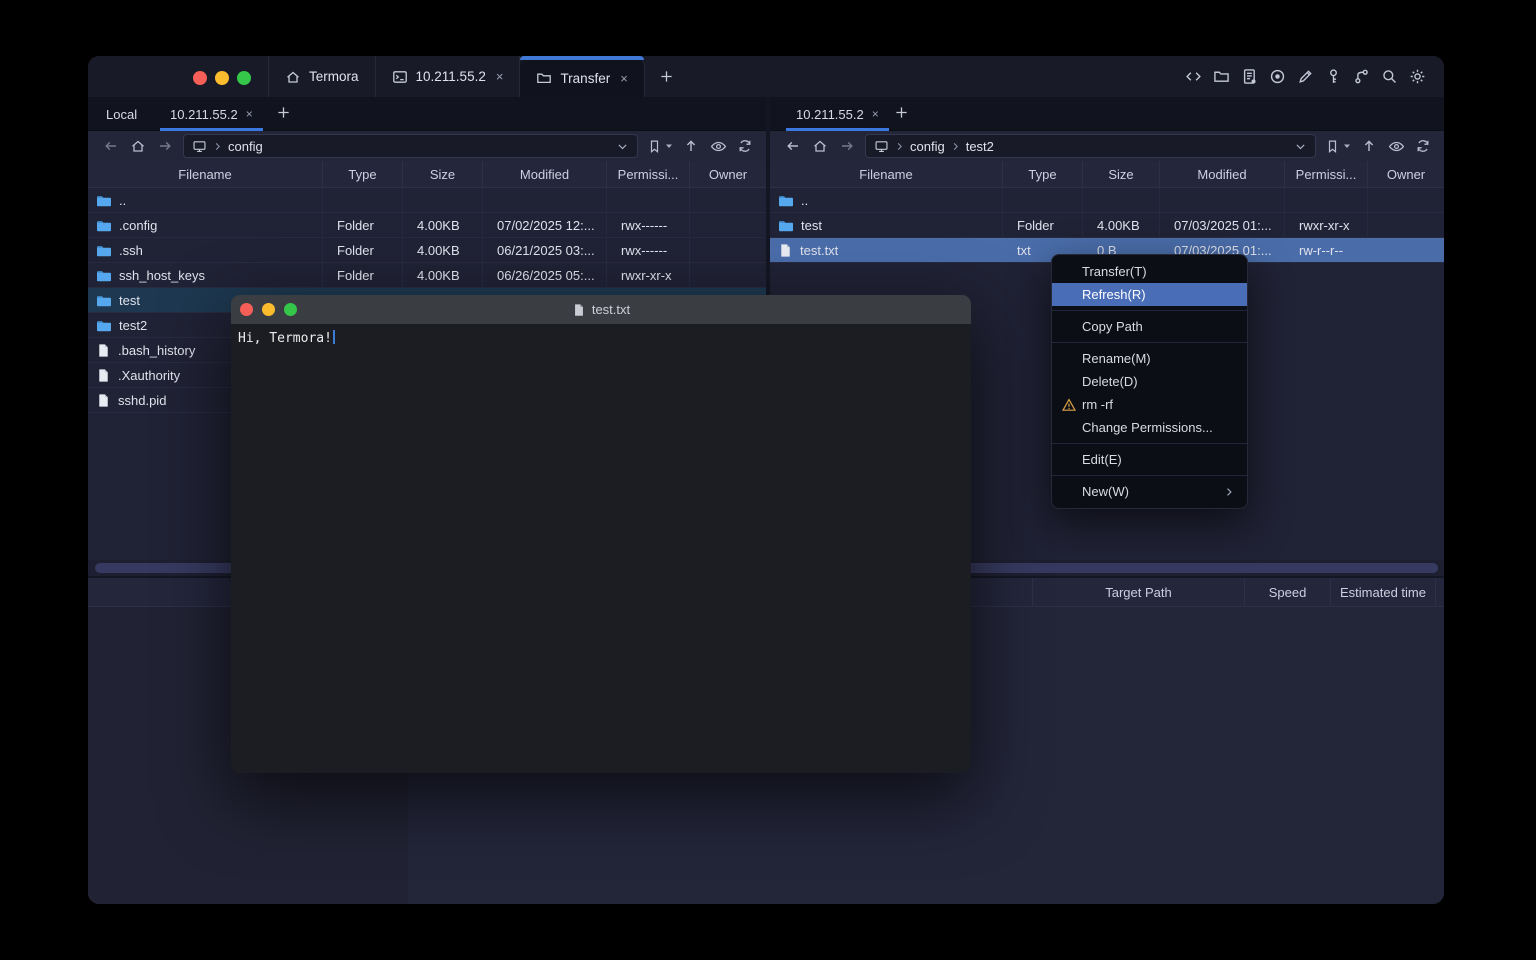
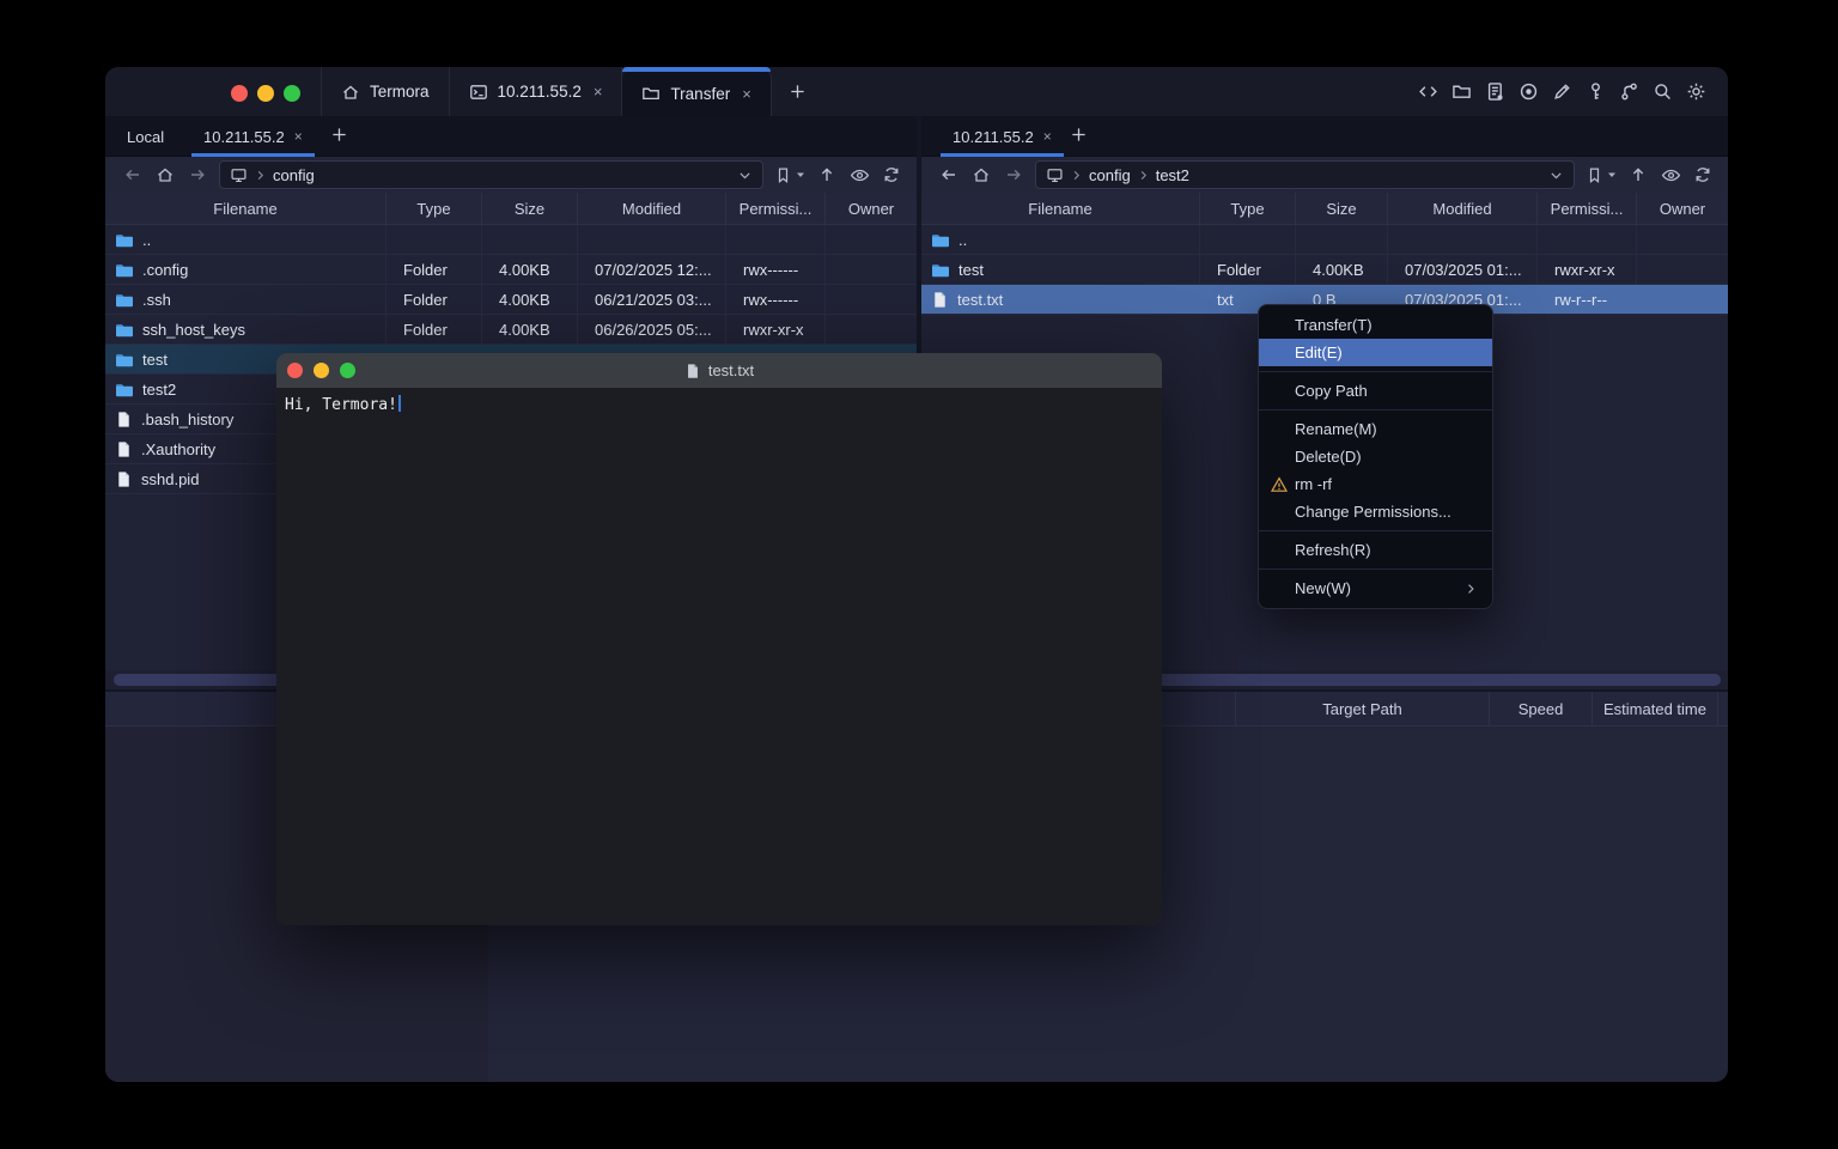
  Termora
  10.211.55.2
  ×
  Transfer
  ×
  Local
  10.211.55.2
  ×
  10.211.55.2
  ×
  config
  config
  test2
  Filename
  Type
  Size
  Modified
  Permissi...
  Owner
  ..
  .config
  Folder
  4.00KB
  07/02/2025 12:...
  rwx------
  .ssh
  Folder
  4.00KB
  06/21/2025 03:...
  rwx------
  ssh_host_keys
  Folder
  4.00KB
  06/26/2025 05:...
  rwxr-xr-x
  test
  test2
  .bash_history
  .Xauthority
  sshd.pid
  Filename
  Type
  Size
  Modified
  Permissi...
  Owner
  ..
  test
  Folder
  4.00KB
  07/03/2025 01:...
  rwxr-xr-x
  test.txt
  txt
  0 B
  07/03/2025 01:...
  rw-r--r--
  Target Path
  Speed
  Estimated time
  test.txt
  Hi, Termora!
  Transfer(T)
- Refresh(R)
+ Edit(E)
  Copy Path
  Rename(M)
  Delete(D)
  rm -rf
  Change Permissions...
- Edit(E)
+ Refresh(R)
  New(W)
